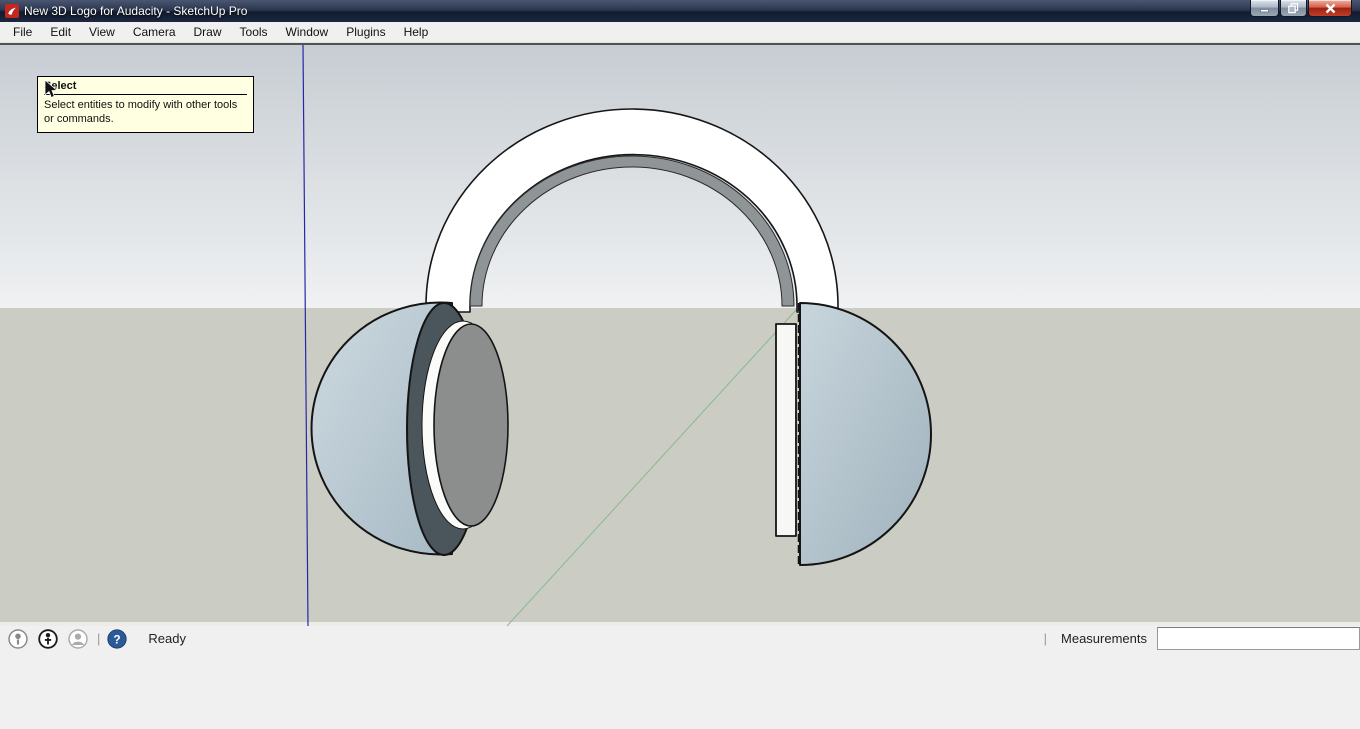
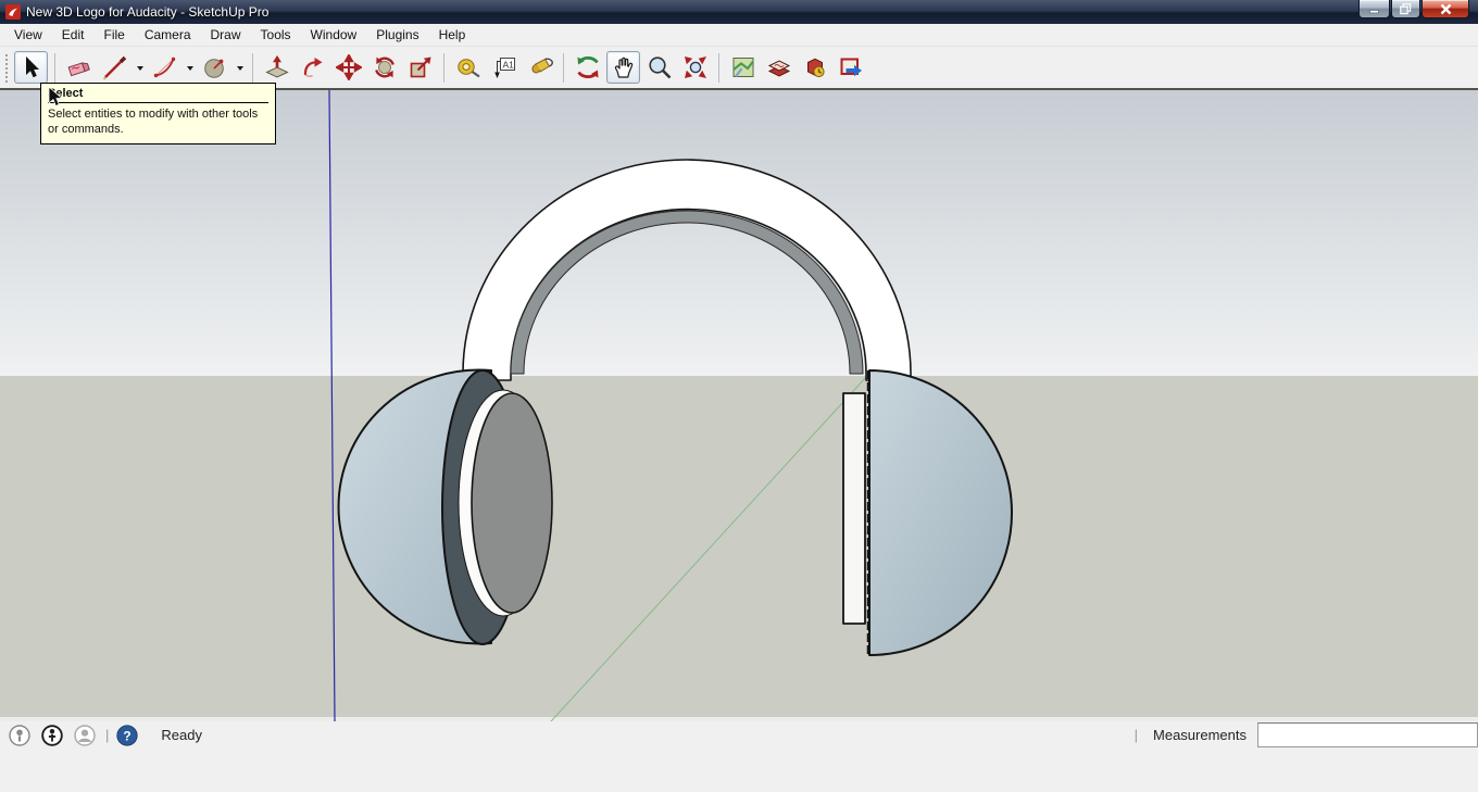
  New 3D Logo for Audacity - SketchUp Pro
- File
+ View
  Edit
- View
+ File
  Camera
  Draw
  Tools
  Window
  Plugins
  Help
+ A1
  elect
  Select entities to modify with other tools or commands.
  |
  ?
  Ready
  |
  Measurements
